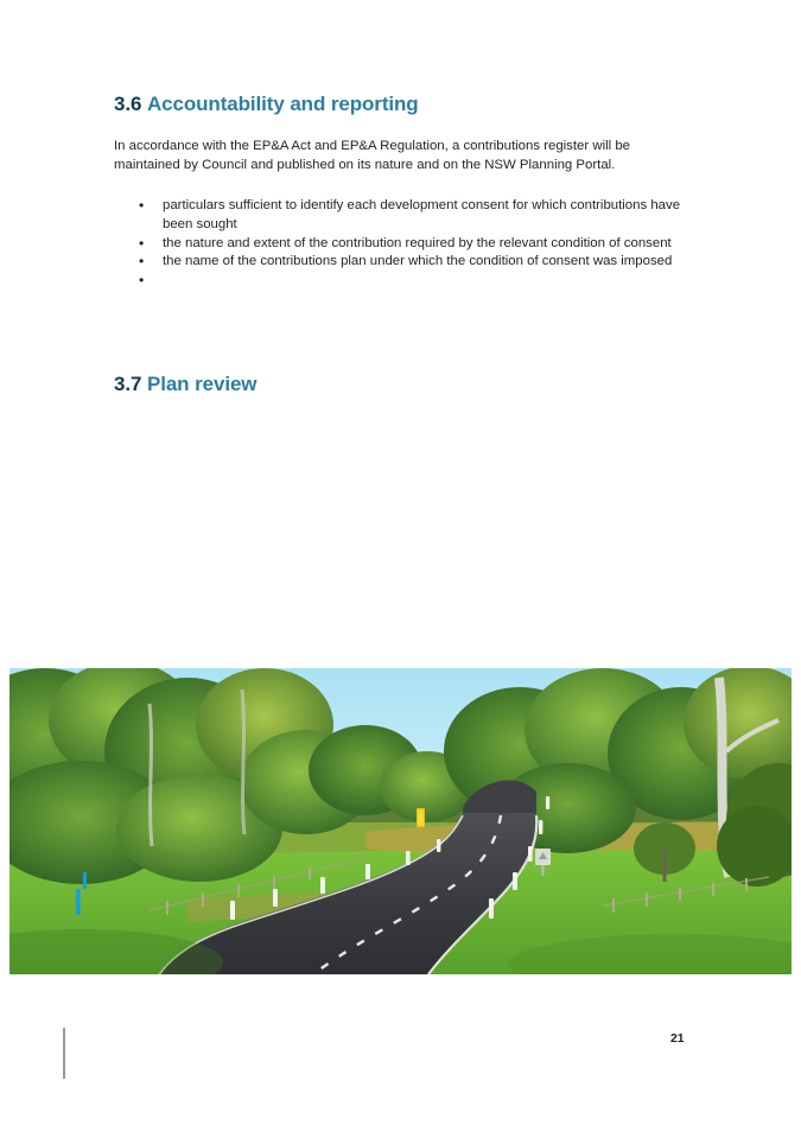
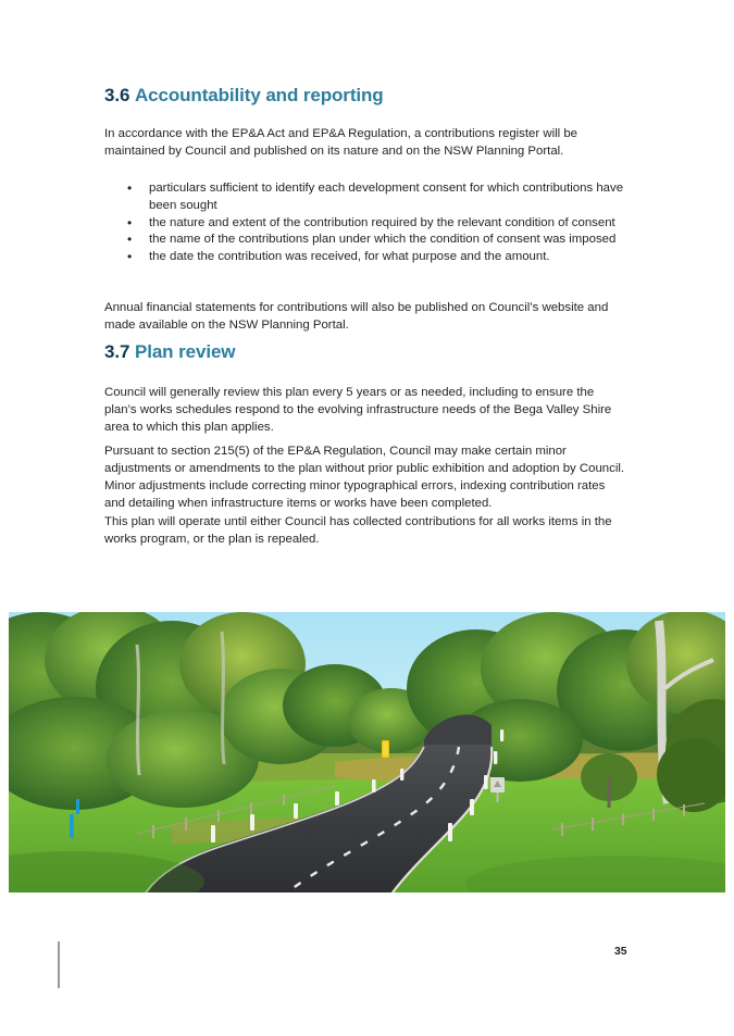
  3.6 Accountability and reporting
  In accordance with the EP&A Act and EP&A Regulation, a contributions register will be maintained by Council and published on its nature and on the NSW Planning Portal.
  •
  particulars sufficient to identify each development consent for which contributions have been sought
  •
  the nature and extent of the contribution required by the relevant condition of consent
  •
  the name of the contributions plan under which the condition of consent was imposed
  •
+ the date the contribution was received, for what purpose and the amount.
+ Annual financial statements for contributions will also be published on Council’s website and made available on the NSW Planning Portal.
  3.7 Plan review
+ Council will generally review this plan every 5 years or as needed, including to ensure the plan’s works schedules respond to the evolving infrastructure needs of the Bega Valley Shire area to which this plan applies.
+ Pursuant to section 215(5) of the EP&A Regulation, Council may make certain minor adjustments or amendments to the plan without prior public exhibition and adoption by Council. Minor adjustments include correcting minor typographical errors, indexing contribution rates and detailing when infrastructure items or works have been completed.
+ This plan will operate until either Council has collected contributions for all works items in the works program, or the plan is repealed.
- 21
+ 35
